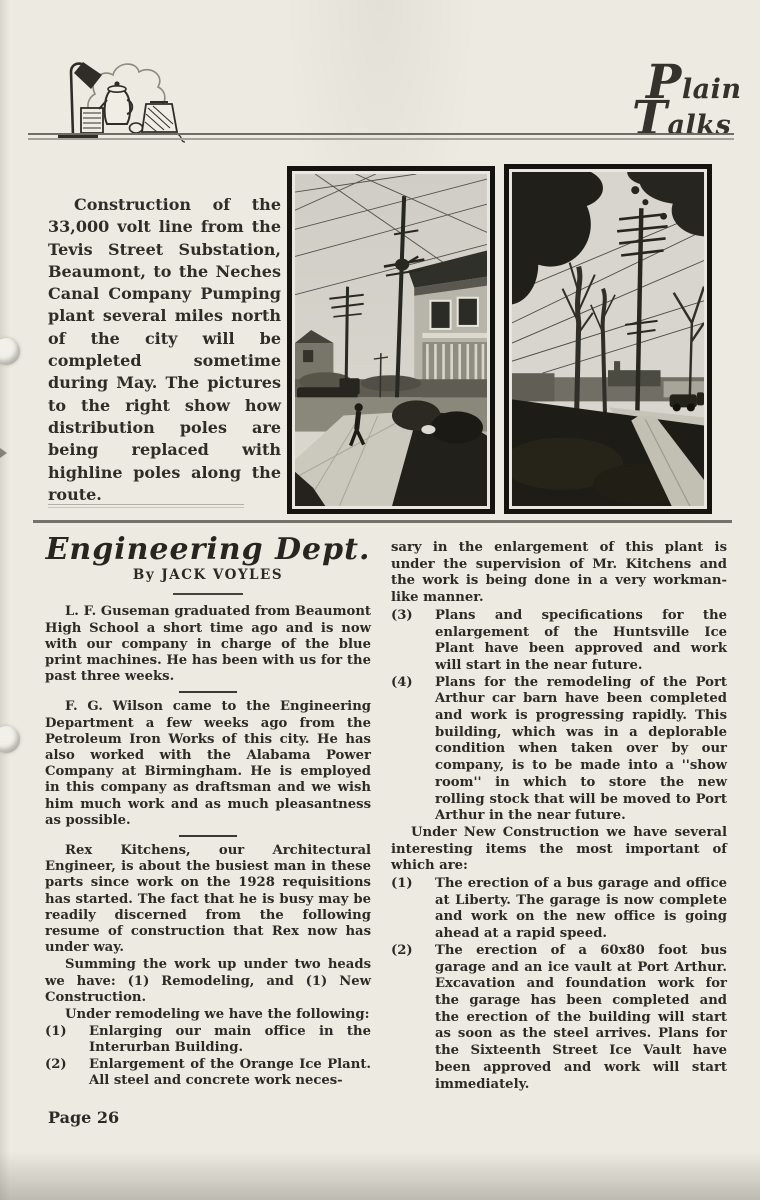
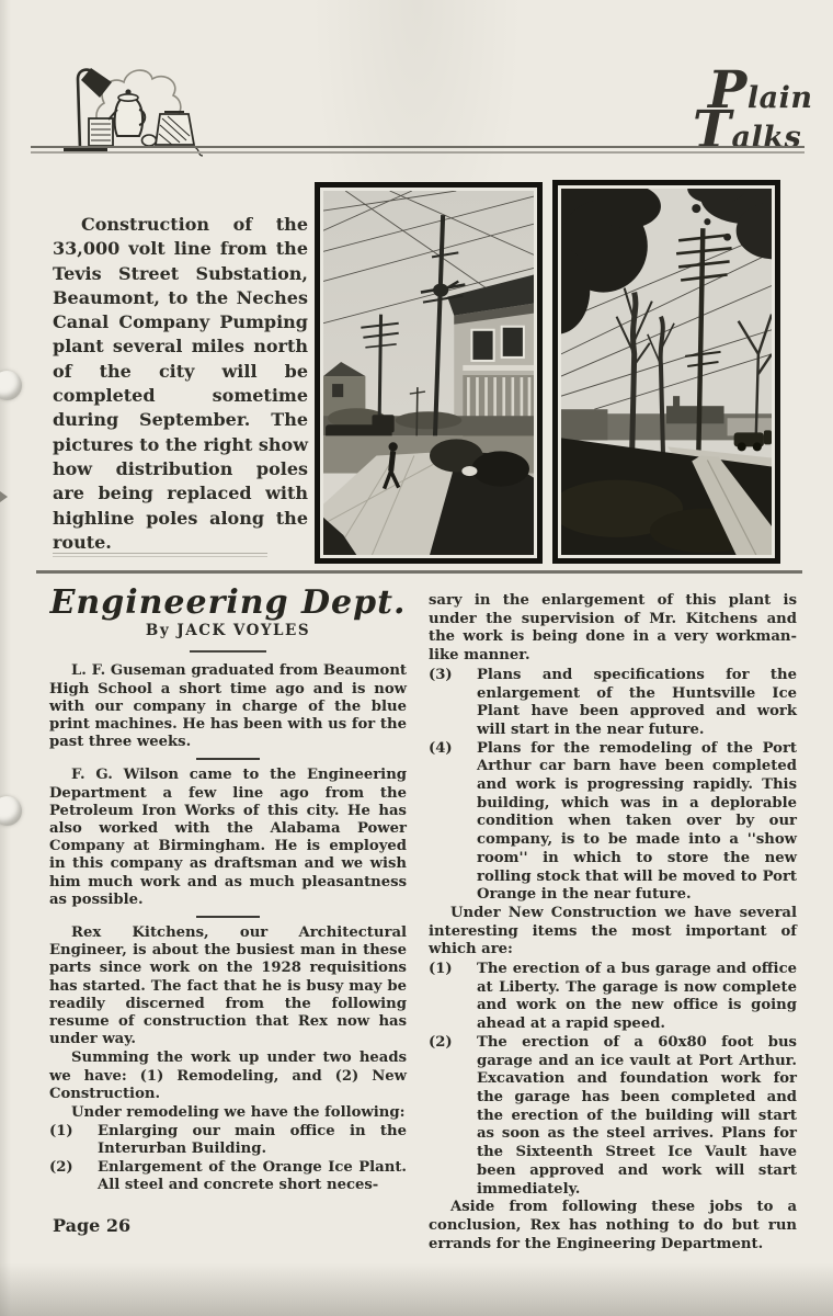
  Plain
  Talks
- Construction of the 33,000 volt line from the Tevis Street Substation, Beaumont, to the Neches Canal Company Pumping plant several miles north of the city will be completed sometime during May. The pictures to the right show how distribution poles are being replaced with highline poles along the route.
+ Construction of the 33,000 volt line from the Tevis Street Substation, Beaumont, to the Neches Canal Company Pumping plant several miles north of the city will be completed sometime during September. The pictures to the right show how distribution poles are being replaced with highline poles along the route.
  Engineering Dept.
  By JACK VOYLES
  L. F. Guseman graduated from Beaumont High School a short time ago and is now with our company in charge of the blue print machines. He has been with us for the past three weeks.
- F. G. Wilson came to the Engineering Department a few weeks ago from the Petroleum Iron Works of this city. He has also worked with the Alabama Power Company at Birmingham. He is employed in this company as draftsman and we wish him much work and as much pleasantness as possible.
+ F. G. Wilson came to the Engineering Department a few line ago from the Petroleum Iron Works of this city. He has also worked with the Alabama Power Company at Birmingham. He is employed in this company as draftsman and we wish him much work and as much pleasantness as possible.
  Rex Kitchens, our Architectural Engineer, is about the busiest man in these parts since work on the 1928 requisitions has started. The fact that he is busy may be readily discerned from the following resume of construction that Rex now has under way.
- Summing the work up under two heads we have: (1) Remodeling, and (1) New Construction.
+ Summing the work up under two heads we have: (1) Remodeling, and (2) New Construction.
  Under remodeling we have the following:
  (1)
  Enlarging our main office in the Interurban Building.
  (2)
- Enlargement of the Orange Ice Plant. All steel and concrete work neces-
+ Enlargement of the Orange Ice Plant. All steel and concrete short neces-
  sary in the enlargement of this plant is under the supervision of Mr. Kitchens and the work is being done in a very workman-like manner.
  (3)
  Plans and specifications for the enlargement of the Huntsville Ice Plant have been approved and work will start in the near future.
  (4)
- Plans for the remodeling of the Port Arthur car barn have been completed and work is progressing rapidly. This building, which was in a deplorable condition when taken over by our company, is to be made into a ''show room'' in which to store the new rolling stock that will be moved to Port Arthur in the near future.
+ Plans for the remodeling of the Port Arthur car barn have been completed and work is progressing rapidly. This building, which was in a deplorable condition when taken over by our company, is to be made into a ''show room'' in which to store the new rolling stock that will be moved to Port Orange in the near future.
  Under New Construction we have several interesting items the most important of which are:
  (1)
  The erection of a bus garage and office at Liberty. The garage is now complete and work on the new office is going ahead at a rapid speed.
  (2)
  The erection of a 60x80 foot bus garage and an ice vault at Port Arthur. Excavation and foundation work for the garage has been completed and the erection of the building will start as soon as the steel arrives. Plans for the Sixteenth Street Ice Vault have been approved and work will start immediately.
+ Aside from following these jobs to a conclusion, Rex has nothing to do but run errands for the Engineering Department.
  Page 26
